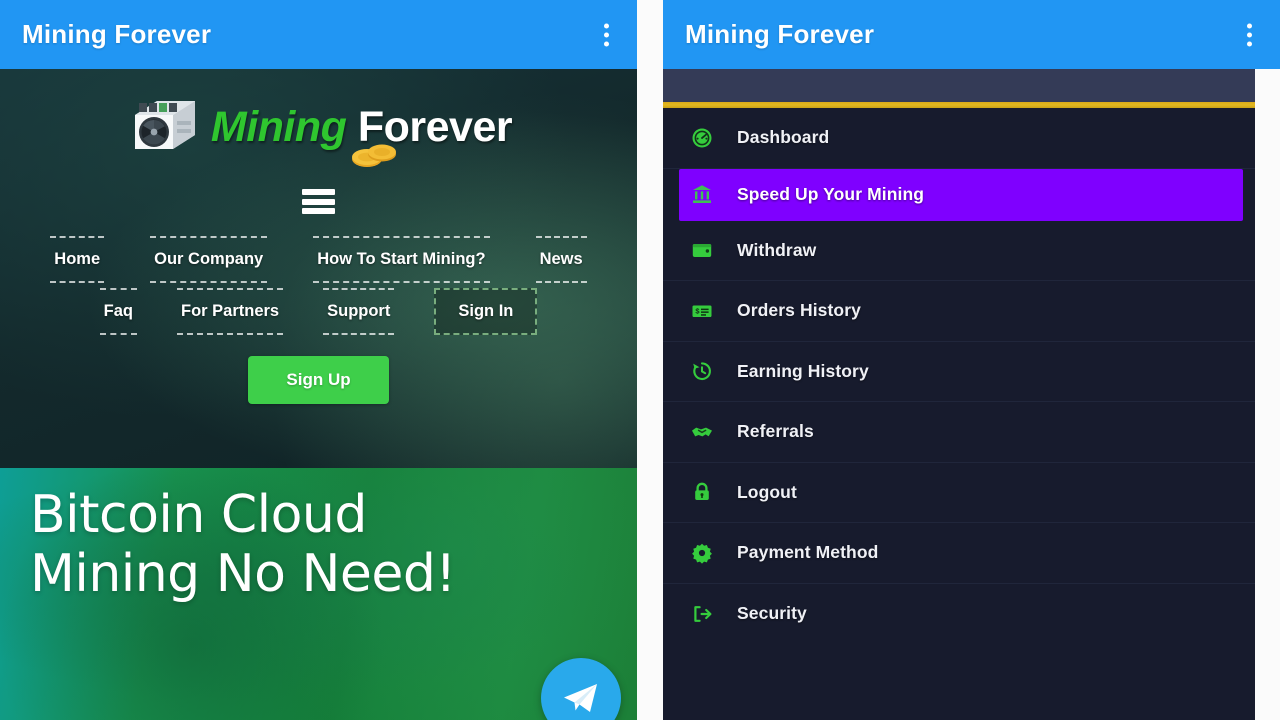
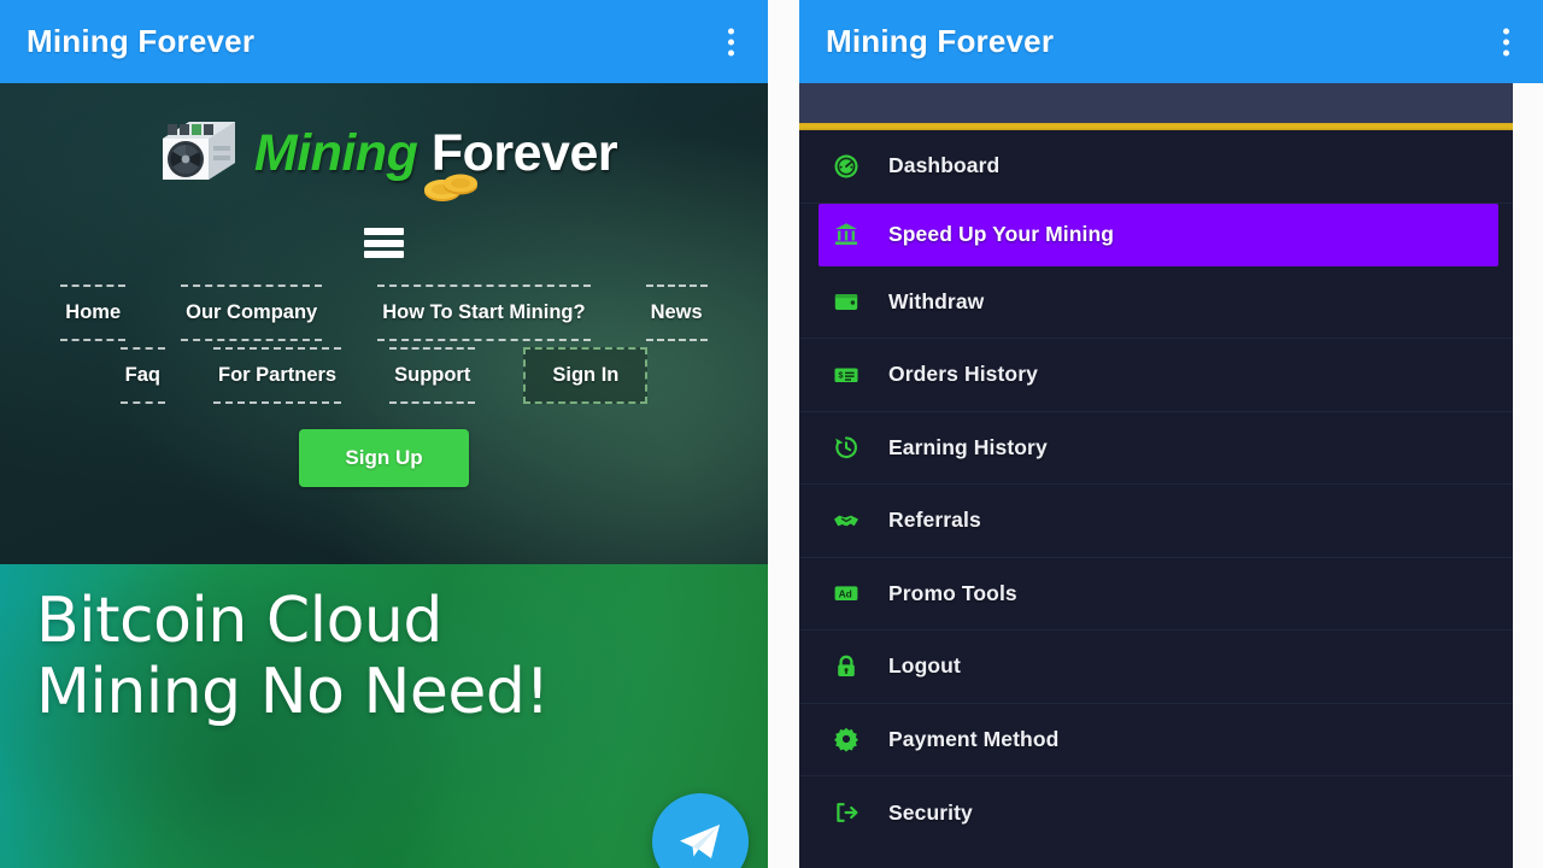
  Mining Forever
  Mining Forever
  Home
  Our Company
  How To Start Mining?
  News
  Faq
  For Partners
  Support
  Sign In
  Sign Up
  Bitcoin Cloud
  Mining No Need!
  Mining Forever
  Dashboard
  Speed Up Your Mining
  Withdraw
  $
  Orders History
  Earning History
  Referrals
+ Ad
+ Promo Tools
  Logout
  Payment Method
  Security
